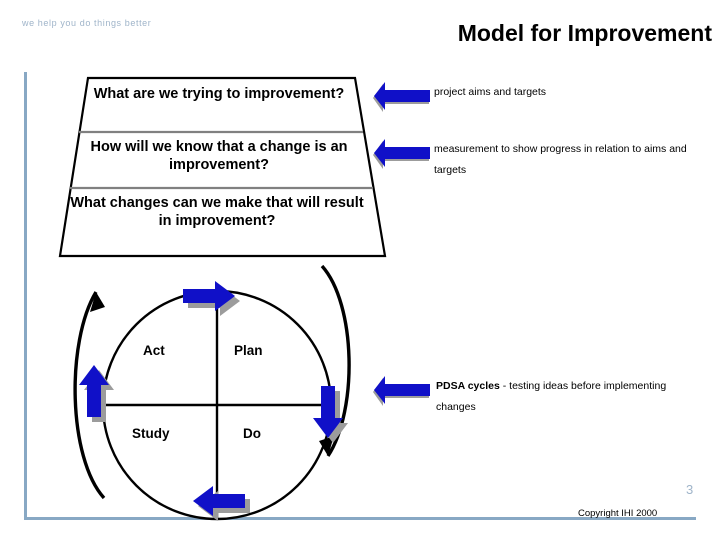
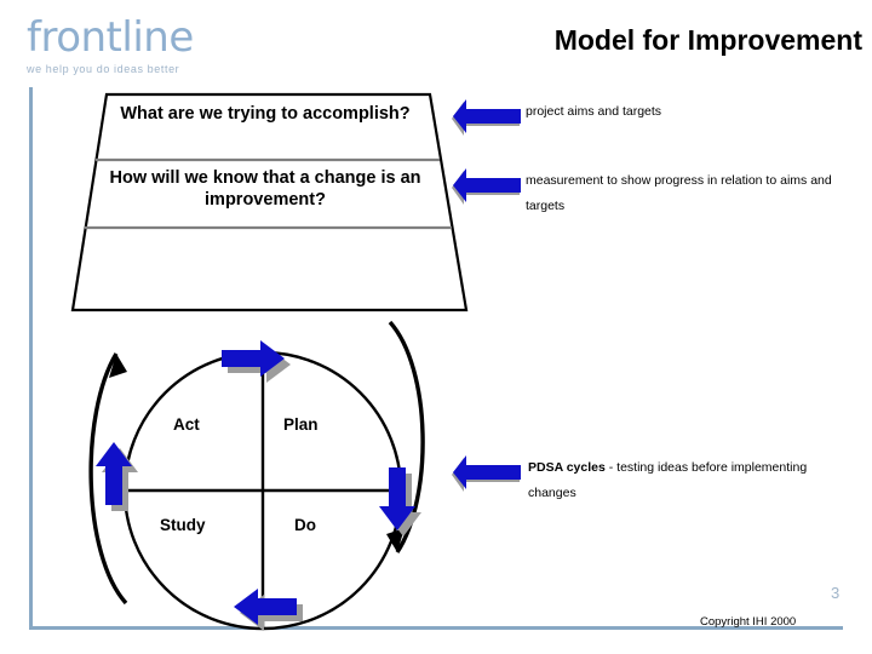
+ frontline
- we help you do things better
+ we help you do ideas better
  Model for Improvement
- What are we trying to improvement?
+ What are we trying to accomplish?
  How will we know that a change is an improvement?
- What changes can we make that will result in improvement?
  Act
  Plan
  Study
  Do
  project aims and targets
  measurement to show progress in relation to aims and targets
  PDSA cycles - testing ideas before implementing changes
  3
  Copyright IHI 2000
